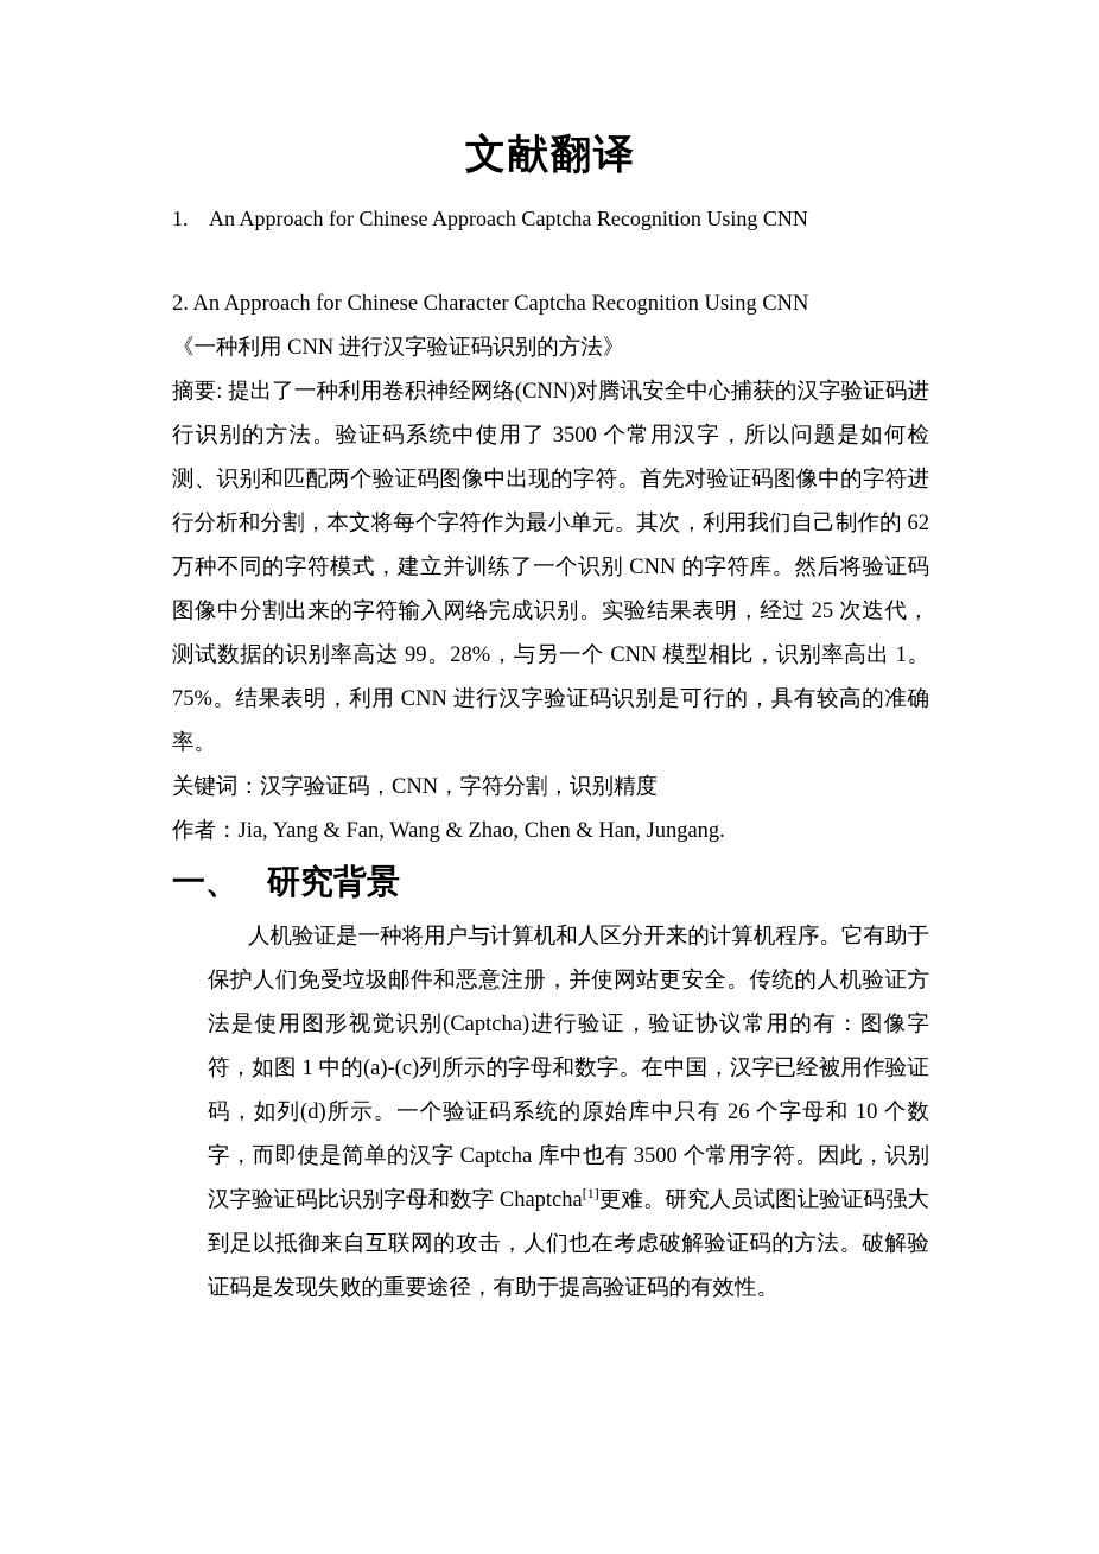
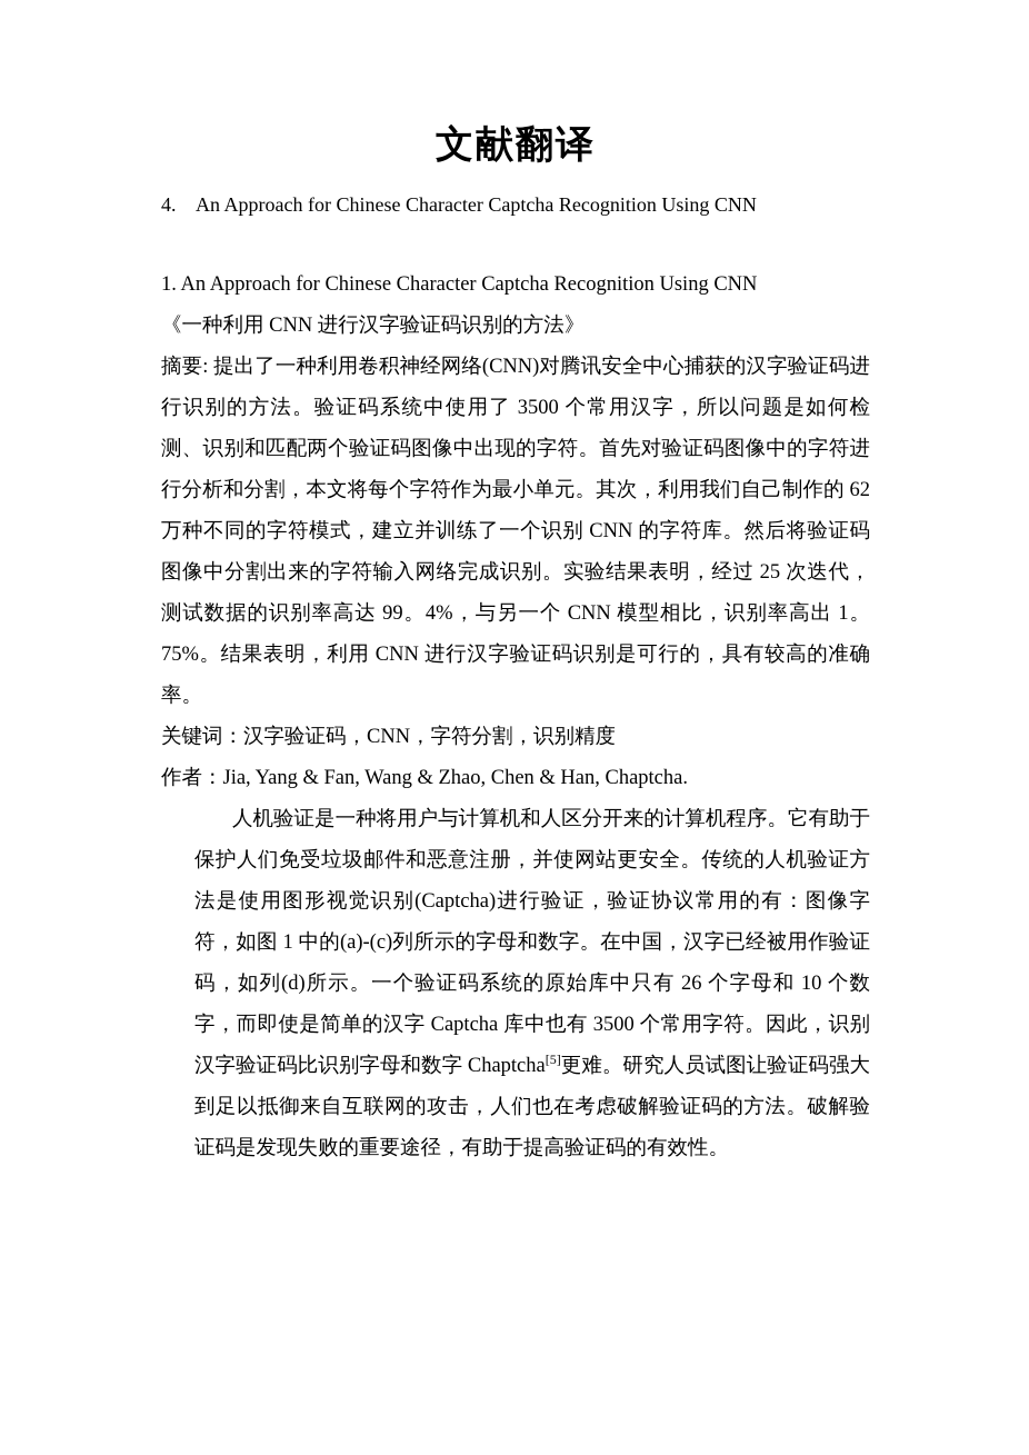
  文献翻译
- 1.
+ 4.
- An Approach for Chinese Approach Captcha Recognition Using CNN
+ An Approach for Chinese Character Captcha Recognition Using CNN
- 2. An Approach for Chinese Character Captcha Recognition Using CNN
+ 1. An Approach for Chinese Character Captcha Recognition Using CNN
  《一种利用 CNN 进行汉字验证码识别的方法》
- 摘要: 提出了一种利用卷积神经网络(CNN)对腾讯安全中心捕获的汉字验证码进行识别的方法。验证码系统中使用了 3500 个常用汉字，所以问题是如何检测、识别和匹配两个验证码图像中出现的字符。首先对验证码图像中的字符进行分析和分割，本文将每个字符作为最小单元。其次，利用我们自己制作的 62 万种不同的字符模式，建立并训练了一个识别 CNN 的字符库。然后将验证码图像中分割出来的字符输入网络完成识别。实验结果表明，经过 25 次迭代，测试数据的识别率高达 99。28%，与另一个 CNN 模型相比，识别率高出 1。75%。结果表明，利用 CNN 进行汉字验证码识别是可行的，具有较高的准确率。
+ 摘要: 提出了一种利用卷积神经网络(CNN)对腾讯安全中心捕获的汉字验证码进行识别的方法。验证码系统中使用了 3500 个常用汉字，所以问题是如何检测、识别和匹配两个验证码图像中出现的字符。首先对验证码图像中的字符进行分析和分割，本文将每个字符作为最小单元。其次，利用我们自己制作的 62 万种不同的字符模式，建立并训练了一个识别 CNN 的字符库。然后将验证码图像中分割出来的字符输入网络完成识别。实验结果表明，经过 25 次迭代，测试数据的识别率高达 99。4%，与另一个 CNN 模型相比，识别率高出 1。75%。结果表明，利用 CNN 进行汉字验证码识别是可行的，具有较高的准确率。
  关键词：汉字验证码，CNN，字符分割，识别精度
- 作者：Jia, Yang & Fan, Wang & Zhao, Chen & Han, Jungang.
+ 作者：Jia, Yang & Fan, Wang & Zhao, Chen & Han, Chaptcha.
- 一、 研究背景
- 人机验证是一种将用户与计算机和人区分开来的计算机程序。它有助于保护人们免受垃圾邮件和恶意注册，并使网站更安全。传统的人机验证方法是使用图形视觉识别(Captcha)进行验证，验证协议常用的有：图像字符，如图 1 中的(a)-(c)列所示的字母和数字。在中国，汉字已经被用作验证码，如列(d)所示。一个验证码系统的原始库中只有 26 个字母和 10 个数字，而即使是简单的汉字 Captcha 库中也有 3500 个常用字符。因此，识别汉字验证码比识别字母和数字 Chaptcha[1]更难。研究人员试图让验证码强大到足以抵御来自互联网的攻击，人们也在考虑破解验证码的方法。破解验证码是发现失败的重要途径，有助于提高验证码的有效性。
+ 人机验证是一种将用户与计算机和人区分开来的计算机程序。它有助于保护人们免受垃圾邮件和恶意注册，并使网站更安全。传统的人机验证方法是使用图形视觉识别(Captcha)进行验证，验证协议常用的有：图像字符，如图 1 中的(a)-(c)列所示的字母和数字。在中国，汉字已经被用作验证码，如列(d)所示。一个验证码系统的原始库中只有 26 个字母和 10 个数字，而即使是简单的汉字 Captcha 库中也有 3500 个常用字符。因此，识别汉字验证码比识别字母和数字 Chaptcha[5]更难。研究人员试图让验证码强大到足以抵御来自互联网的攻击，人们也在考虑破解验证码的方法。破解验证码是发现失败的重要途径，有助于提高验证码的有效性。
